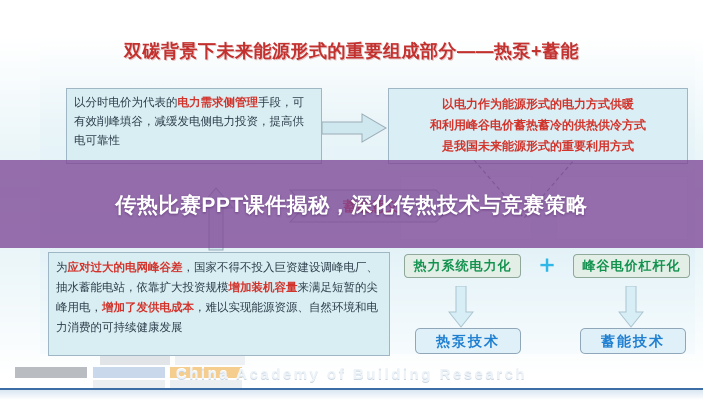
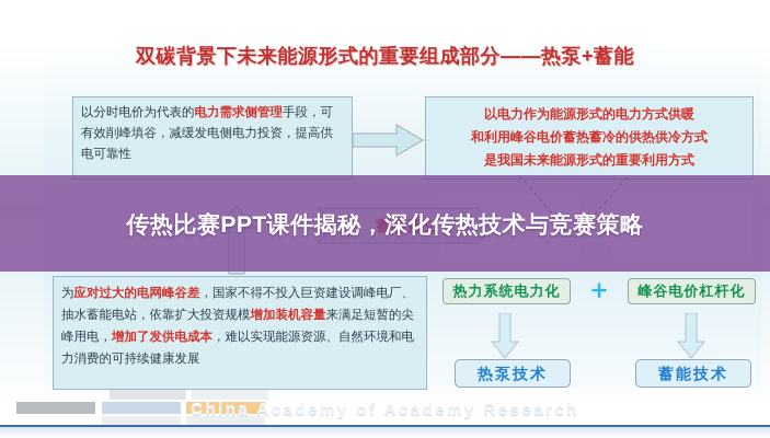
  双碳背景下未来能源形式的重要组成部分——热泵+蓄能
  以分时电价为代表的电力需求侧管理手段，可有效削峰填谷，减缓发电侧电力投资，提高供电可靠性
  以电力作为能源形式的电力方式供暖
  和利用峰谷电价蓄热蓄冷的供热供冷方式
  是我国未来能源形式的重要利用方式
  蓄能意义
  为应对过大的电网峰谷差，国家不得不投入巨资建设调峰电厂、抽水蓄能电站，依靠扩大投资规模增加装机容量来满足短暂的尖峰用电，增加了发供电成本，难以实现能源资源、自然环境和电力消费的可持续健康发展
  热力系统电力化
  ＋
  峰谷电价杠杆化
  热泵技术
  蓄能技术
- China Academy of Building Research
+ China Academy of Academy Research
  传热比赛PPT课件揭秘，深化传热技术与竞赛策略
